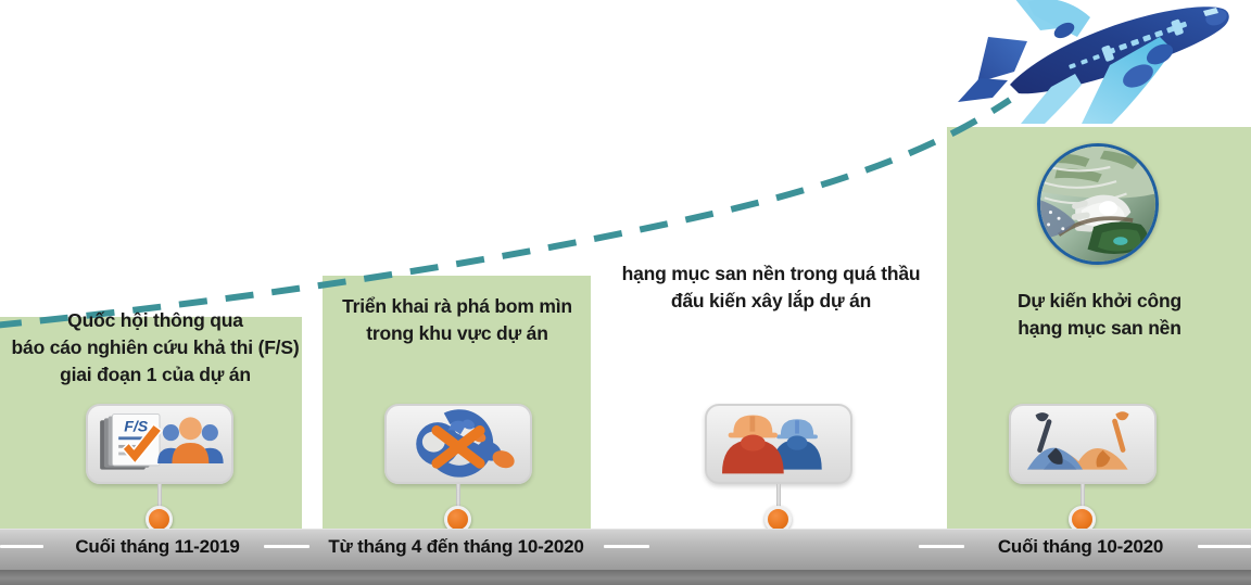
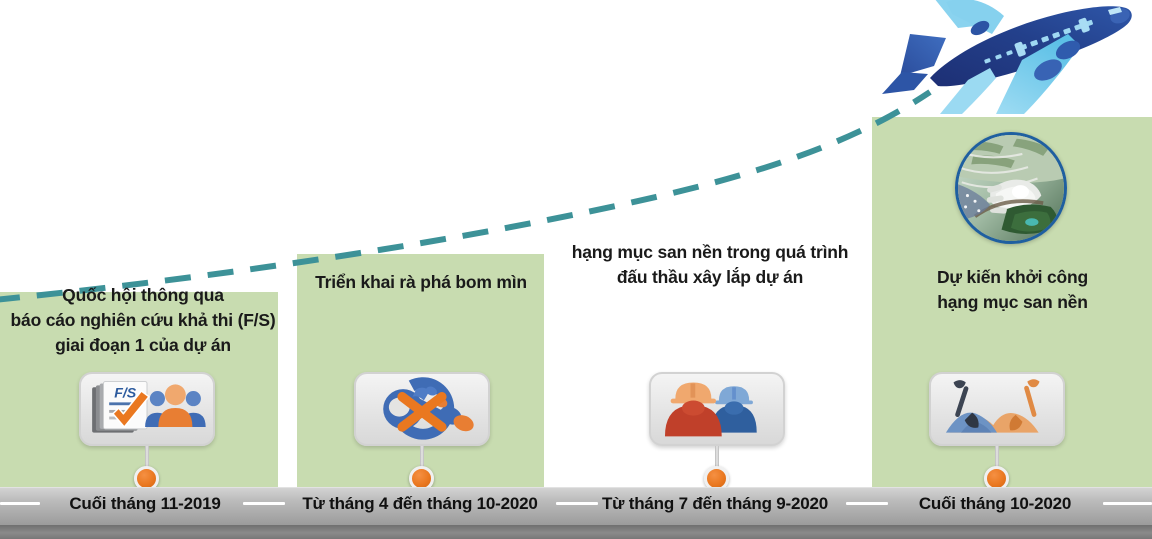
  Quốc hội thông qua
  báo cáo nghiên cứu khả thi (F/S)
  giai đoạn 1 của dự án
  Triển khai rà phá bom mìn
- trong khu vực dự án
- hạng mục san nền trong quá thầu
+ hạng mục san nền trong quá trình
- đấu kiến xây lắp dự án
+ đấu thầu xây lắp dự án
  Dự kiến khởi công
  hạng mục san nền
  F/S
  Cuối tháng 11-2019
  Từ tháng 4 đến tháng 10-2020
+ Từ tháng 7 đến tháng 9-2020
  Cuối tháng 10-2020
